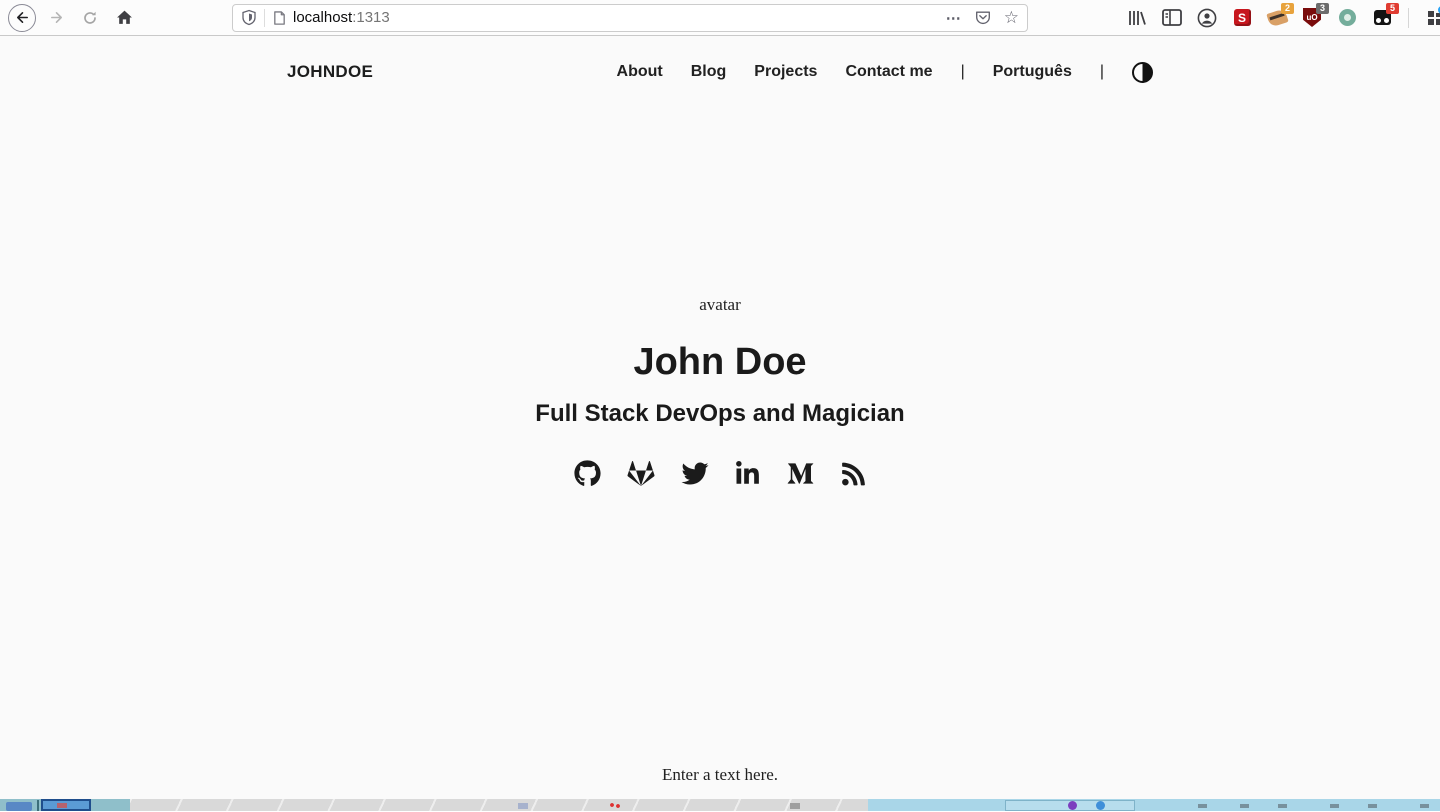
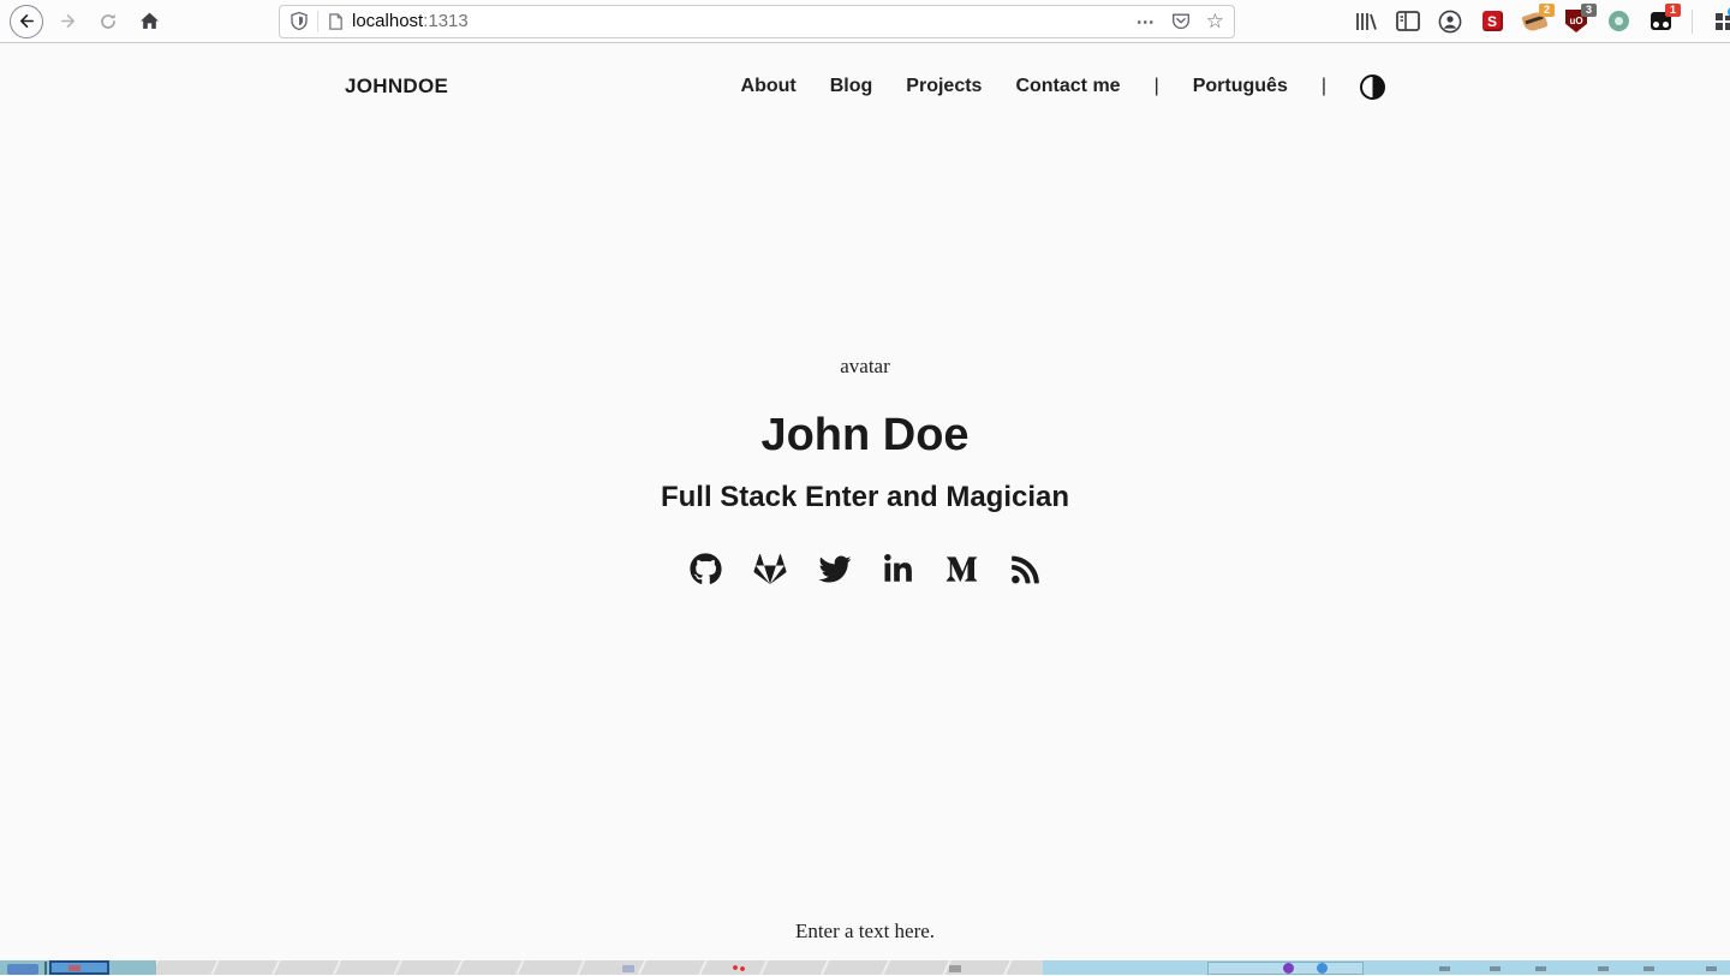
  localhost:1313
  ⋯
  ☆
  S
  2
  uO
  3
- 5
+ 1
  JOHNDOE
  About
  Blog
  Projects
  Contact me
  |
  Português
  |
  avatar
  John Doe
- Full Stack DevOps and Magician
+ Full Stack Enter and Magician
  Enter a text here.
